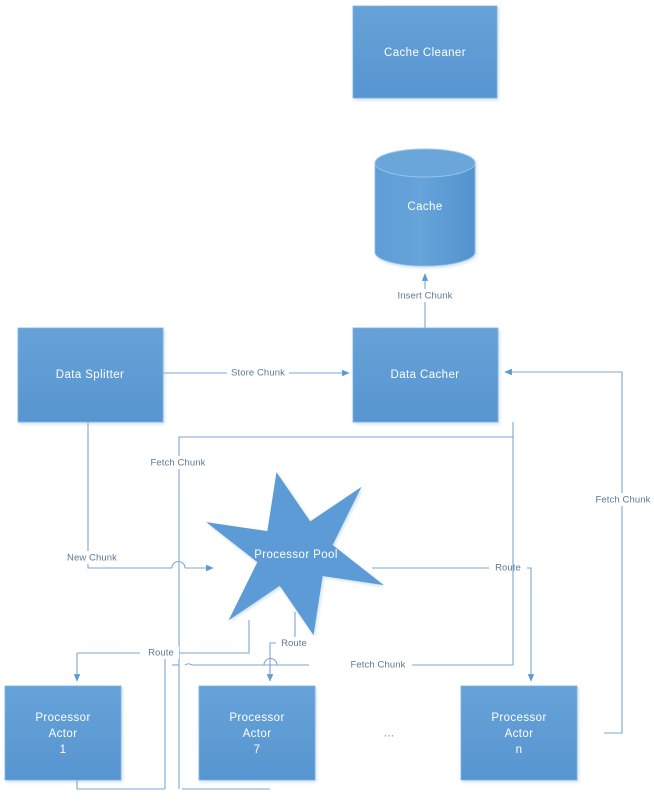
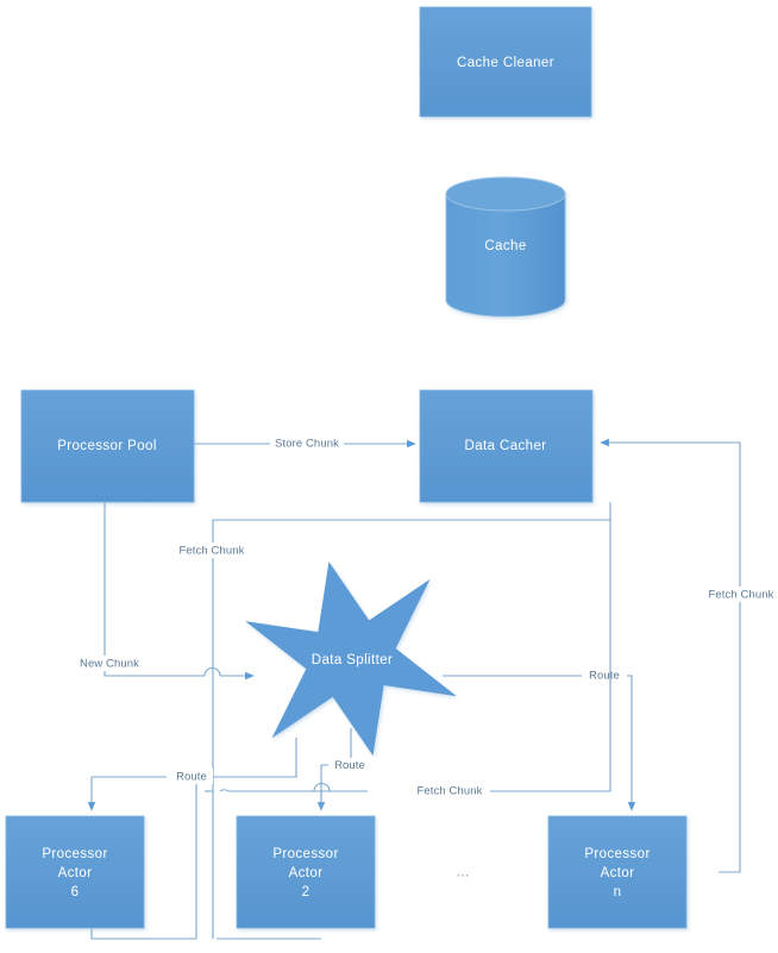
- Insert Chunk
  Store Chunk
  New Chunk
  Fetch Chunk
  Route
  Route
  Route
  Fetch Chunk
  Fetch Chunk
  Cache Cleaner
  Cache
- Data Splitter
+ Processor Pool
  Data Cacher
- Processor Pool
+ Data Splitter
  Processor
  Actor
- 1
+ 6
  Processor
  Actor
- 7
+ 2
  ...
  Processor
  Actor
  n
